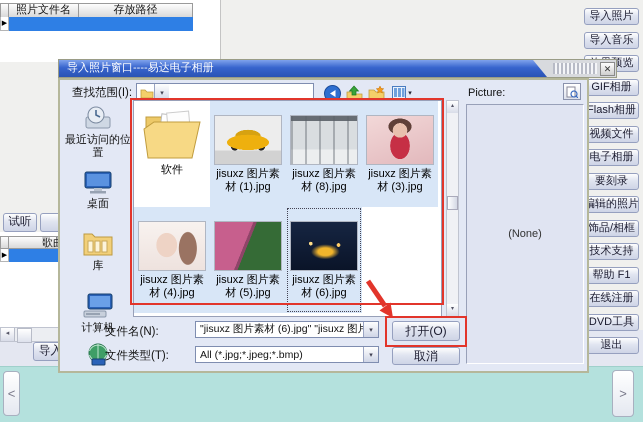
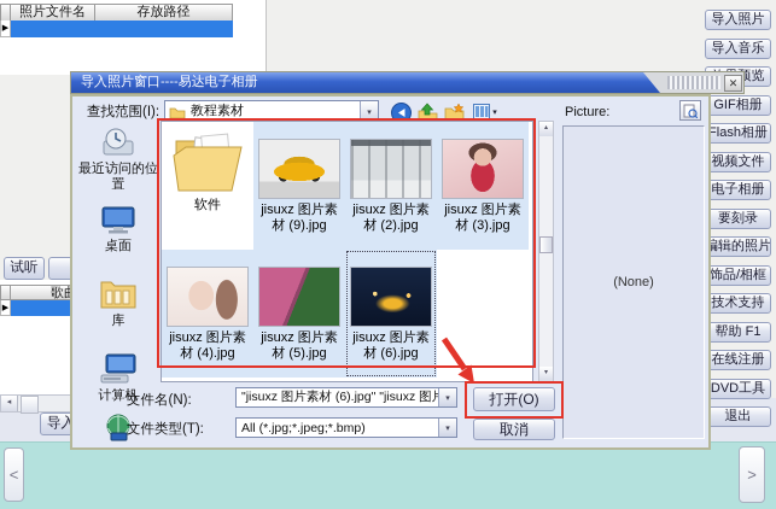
  照片文件名
  存放路径
  试听
  <
  >
  导入照片
  导入音乐
  GIF相册
  Flash相册
  视频文件
  电子相册
  要刻录
  编辑的照片
  饰品/相框
  技术支持
  帮助 F1
  在线注册
  DVD工具
  退出
  导入照片窗口----易达电子相册
  ✕
  查找范围(I):
+ 教程素材
  最近访问的位置
  桌面
  库
  计算机
  软件
- jisuxz 图片素材 (1).jpg
+ jisuxz 图片素材 (9).jpg
- jisuxz 图片素材 (8).jpg
+ jisuxz 图片素材 (2).jpg
  jisuxz 图片素材 (3).jpg
  jisuxz 图片素材 (4).jpg
  jisuxz 图片素材 (5).jpg
  jisuxz 图片素材 (6).jpg
  Picture:
  (None)
  文件名(N):
  "jisuxz 图片素材 (6).jpg" "jisuxz 图
  文件类型(T):
  All (*.jpg;*.jpeg;*.bmp)
  打开(O)
  取消
